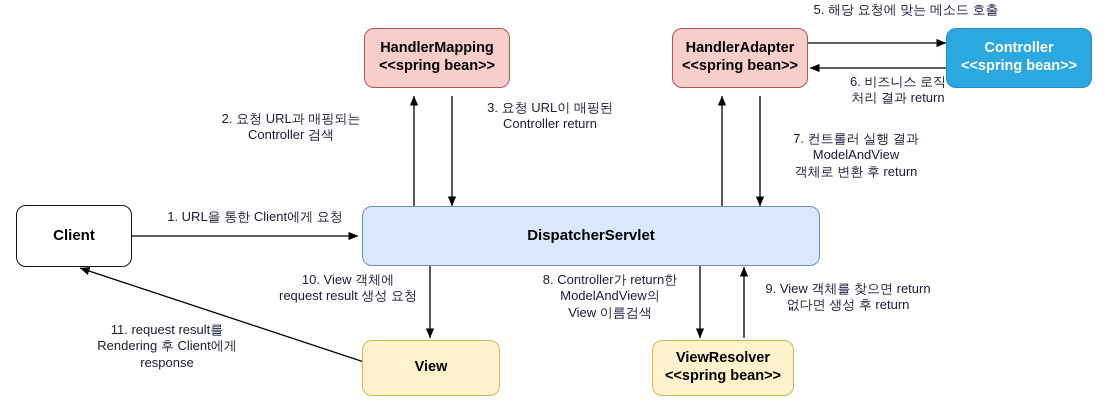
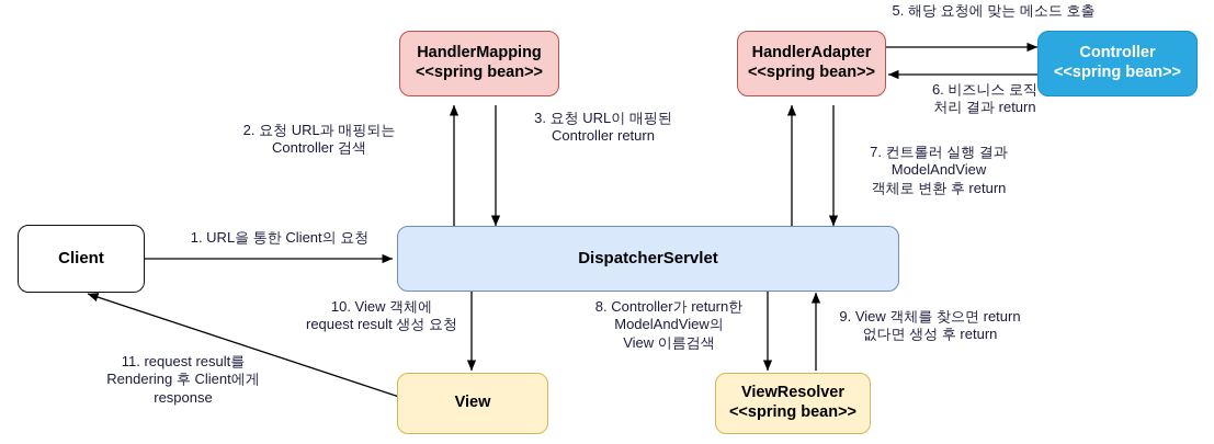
  Client
  DispatcherServlet
  HandlerMapping
  <<spring bean>>
  HandlerAdapter
  <<spring bean>>
  Controller
  <<spring bean>>
  View
  ViewResolver
  <<spring bean>>
- 1. URL을 통한 Client에게 요청
+ 1. URL을 통한 Client의 요청
  2. 요청 URL과 매핑되는
  Controller 검색
  3. 요청 URL이 매핑된
  Controller return
  5. 해당 요청에 맞는 메소드 호출
  6. 비즈니스 로직
  처리 결과 return
  7. 컨트롤러 실행 결과
  ModelAndView
  객체로 변환 후 return
  8. Controller가 return한
  ModelAndView의
  View 이름검색
  9. View 객체를 찾으면 return
  없다면 생성 후 return
  10. View 객체에
  request result 생성 요청
  11. request result를
  Rendering 후 Client에게
  response
